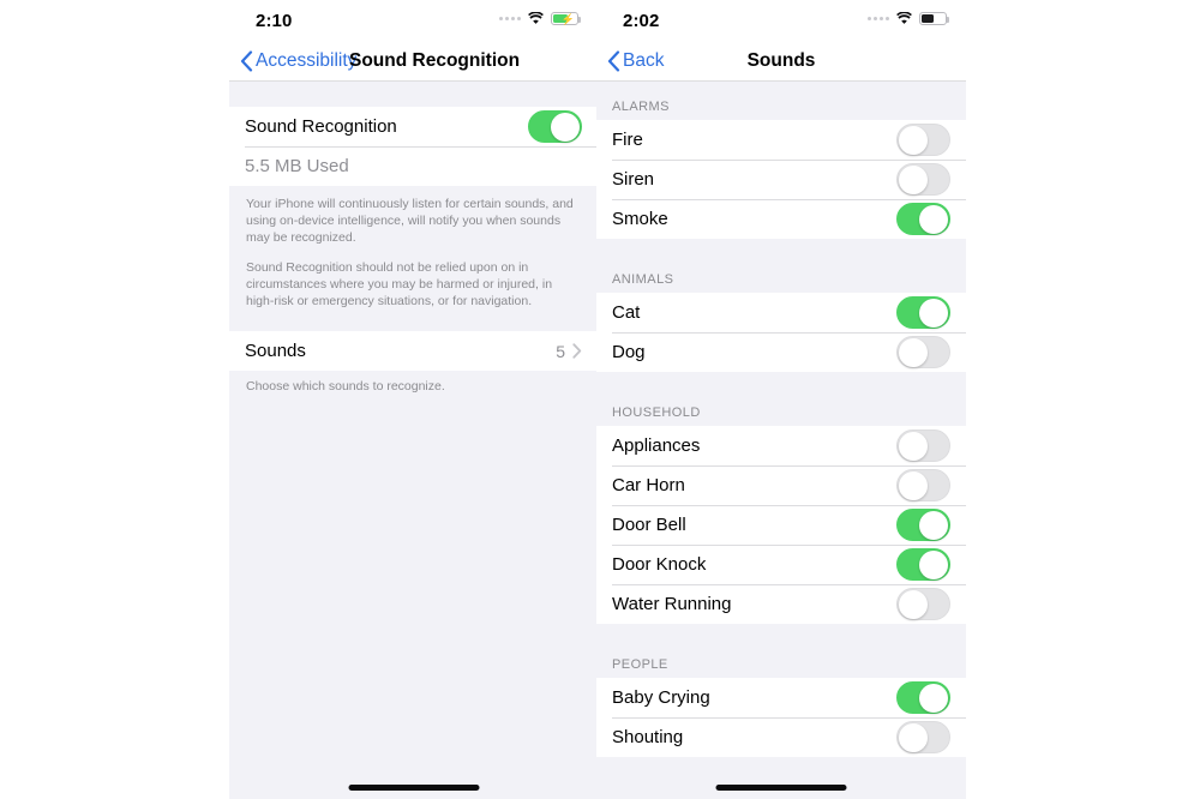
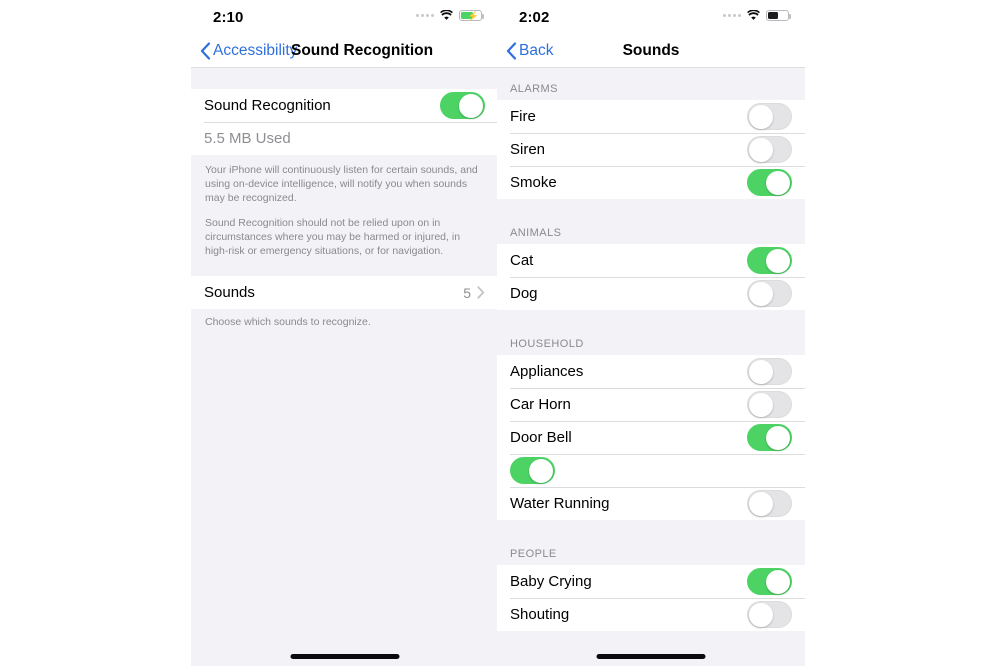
  2:10
  ⚡
  Accessibility
  Sound Recognition
  Sound Recognition
  5.5 MB Used
  Your iPhone will continuously listen for certain sounds, and using on-device intelligence, will notify you when sounds may be recognized.
  Sound Recognition should not be relied upon on in circumstances where you may be harmed or injured, in high-risk or emergency situations, or for navigation.
  Sounds
  5
  Choose which sounds to recognize.
  2:02
  Back
  Sounds
  ALARMS
  Fire
  Siren
  Smoke
  ANIMALS
  Cat
  Dog
  HOUSEHOLD
  Appliances
  Car Horn
  Door Bell
- Door Knock
  Water Running
  PEOPLE
  Baby Crying
  Shouting
